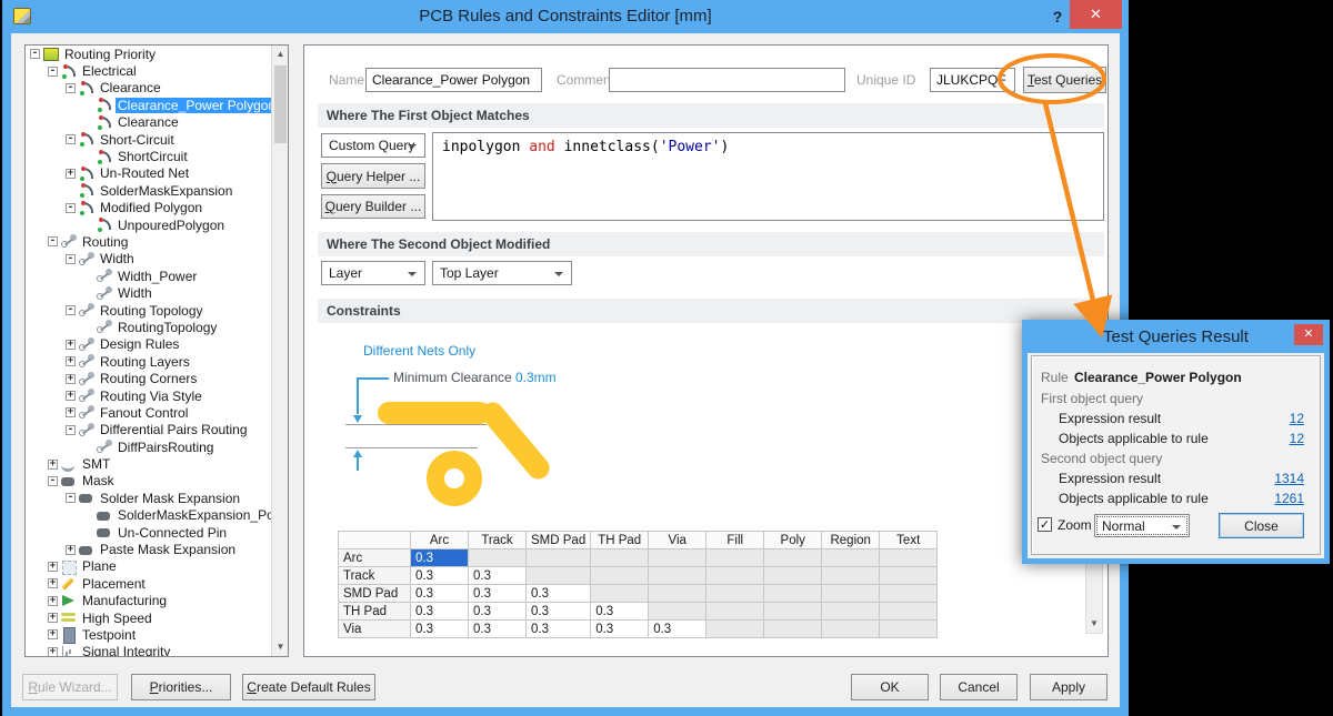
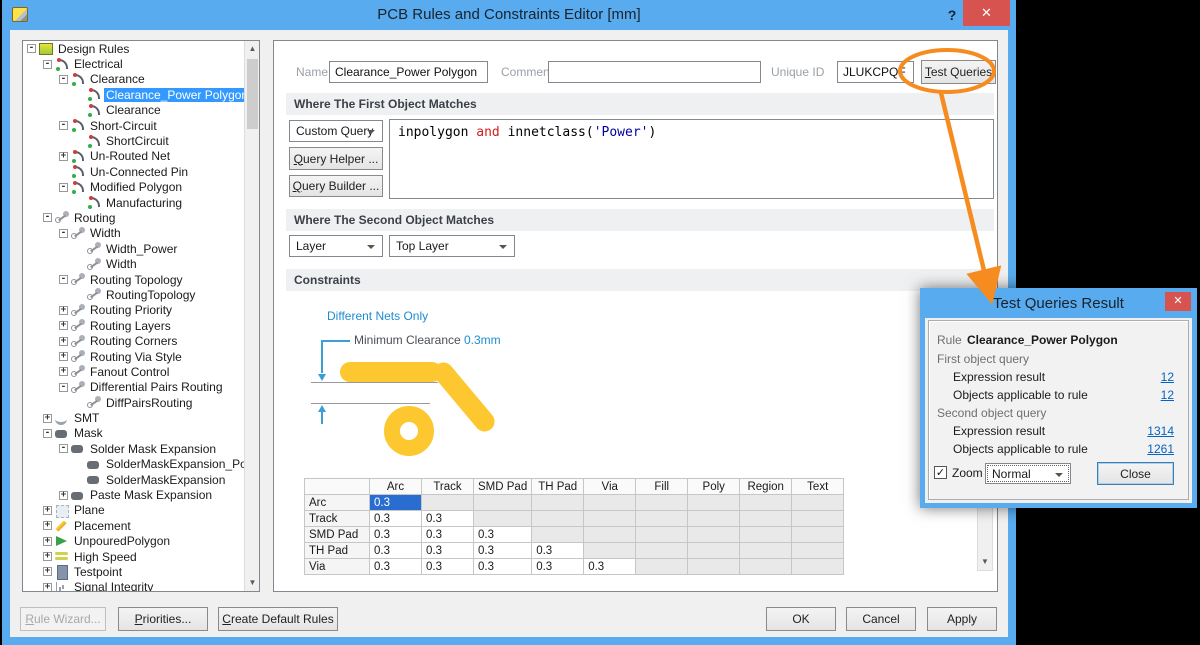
  PCB Rules and Constraints Editor [mm]
  ?
  ✕
  -
- Routing Priority
+ Design Rules
  -
  Electrical
  -
  Clearance
  Clearance_Power Polygo
  Clearance
  -
  Short-Circuit
  ShortCircuit
  +
  Un-Routed Net
- SolderMaskExpansion
+ Un-Connected Pin
  -
  Modified Polygon
- UnpouredPolygon
+ Manufacturing
  -
  Routing
  -
  Width
  Width_Power
  Width
  -
  Routing Topology
  RoutingTopology
  +
- Design Rules
+ Routing Priority
  +
  Routing Layers
  +
  Routing Corners
  +
  Routing Via Style
  +
  Fanout Control
  -
  Differential Pairs Routing
  DiffPairsRouting
  +
  SMT
  -
  Mask
  -
  Solder Mask Expansion
  SolderMaskExpansion_P
- Un-Connected Pin
+ SolderMaskExpansion
  +
  Paste Mask Expansion
  +
  Plane
  +
  Placement
  +
- Manufacturing
+ UnpouredPolygon
  +
  High Speed
  +
  Testpoint
  +
  Signal Integrity
  ▲
  ▼
  Name
  Clearance_Power Polygon
  Commen
  Unique ID
  JLUKCPQ
  Test Queries
  Where The First Object Matches
  Custom Query
  Query Helper ...
  Query Builder ...
  inpolygon and innetclass('Power')
- Where The Second Object Modified
+ Where The Second Object Matches
  Layer
  Top Layer
  Constraints
  Different Nets Only
  Minimum Clearance
  0.3mm
  	Arc	Track	SMD Pad	TH Pad	Via	Fill	Poly	Region	Text
  Arc	0.3
  Track	0.3	0.3
  SMD Pad	0.3	0.3	0.3
  TH Pad	0.3	0.3	0.3	0.3
  Via	0.3	0.3	0.3	0.3	0.3
  ▼
  Rule Wizard...
  Priorities...
  Create Default Rules
  OK
  Cancel
  Apply
  Test Queries Result
  ✕
  Rule
  Clearance_Power Polygon
  First object query
  Expression result
  12
  Objects applicable to rule
  12
  Second object query
  Expression result
  1314
  Objects applicable to rule
  1261
  ✓
  Zoom
  Normal
  Close
